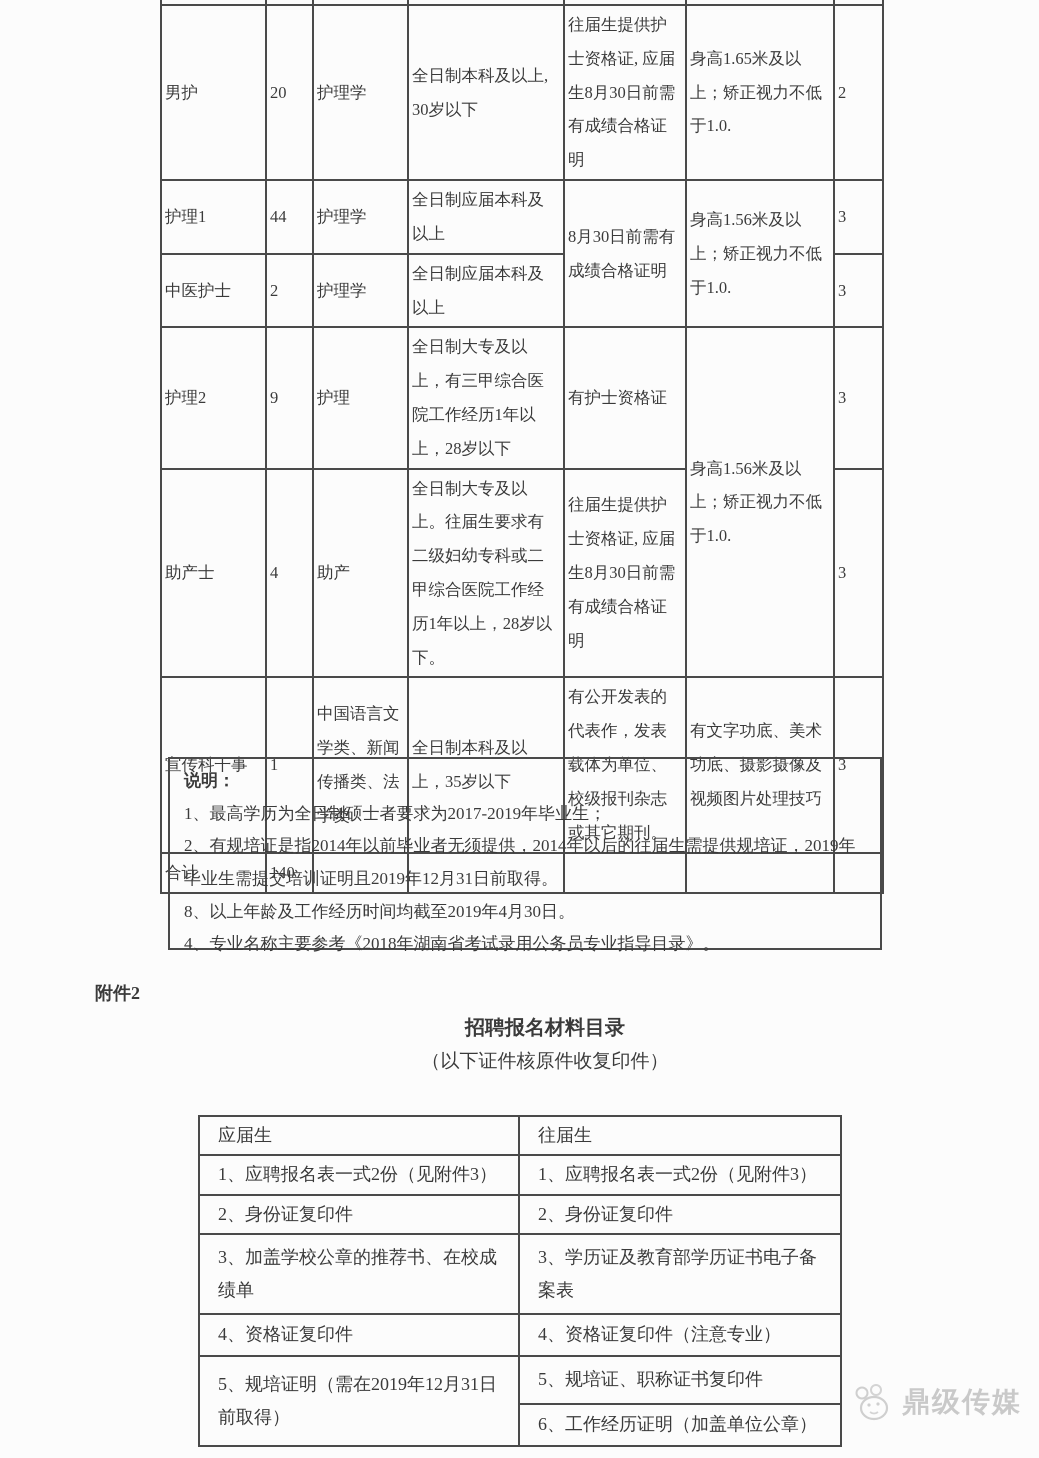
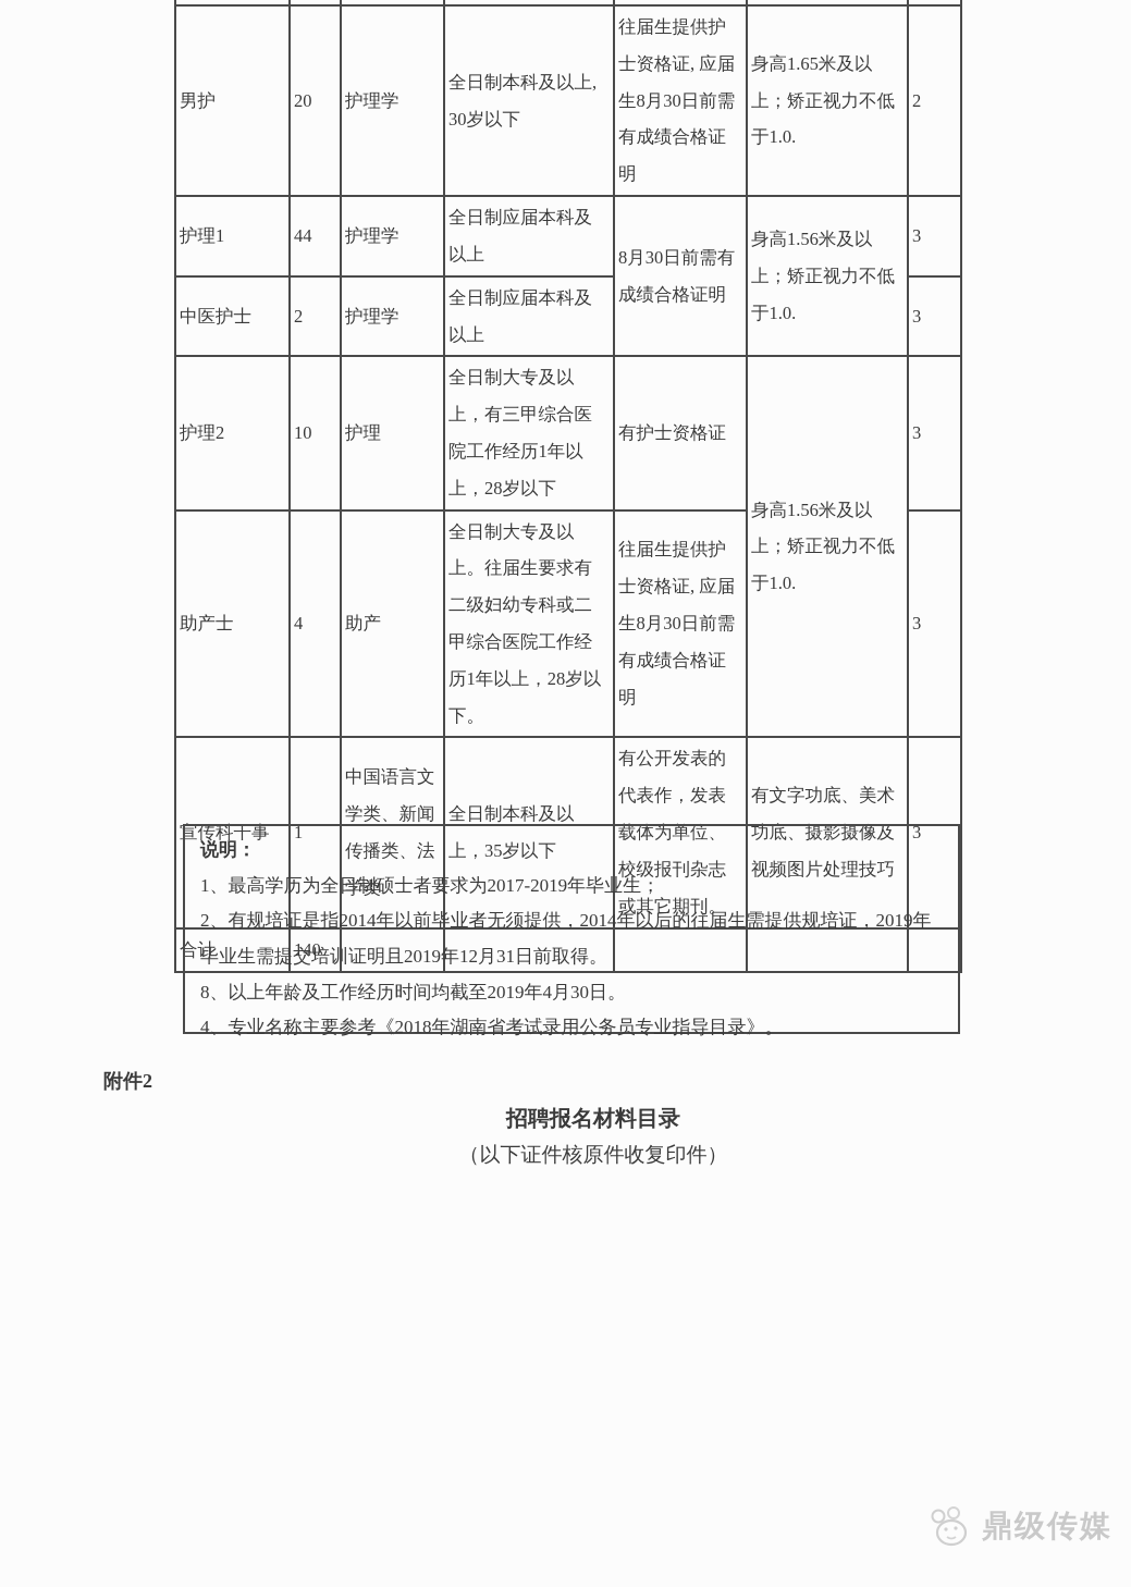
  男护	20	护理学	全日制本科及以上, 30岁以下	往届生提供护士资格证, 应届生8月30日前需有成绩合格证明	身高1.65米及以上；矫正视力不低于1.0.	2
  护理1	44	护理学	全日制应届本科及以上	8月30日前需有成绩合格证明	身高1.56米及以上；矫正视力不低于1.0.	3
  中医护士	2	护理学	全日制应届本科及以上	3
- 护理2	9	护理	全日制大专及以上，有三甲综合医院工作经历1年以上，28岁以下	有护士资格证	身高1.56米及以上；矫正视力不低于1.0.	3
+ 护理2	10	护理	全日制大专及以上，有三甲综合医院工作经历1年以上，28岁以下	有护士资格证	身高1.56米及以上；矫正视力不低于1.0.	3
  助产士	4	助产	全日制大专及以上。往届生要求有二级妇幼专科或二甲综合医院工作经历1年以上，28岁以下。	往届生提供护士资格证, 应届生8月30日前需有成绩合格证明	3
  宣传科干事	1	中国语言文学类、新闻传播类、法学类	全日制本科及以上，35岁以下	有公开发表的代表作，发表载体为单位、校级报刊杂志或其它期刊。	有文字功底、美术功底、摄影摄像及视频图片处理技巧	3
  合计	140
  说明：
  1、最高学历为全日制硕士者要求为2017-2019年毕业生；
  2、有规培证是指2014年以前毕业者无须提供，2014年以后的往届生需提供规培证，2019年毕业生需提交培训证明且2019年12月31日前取得。
  8、以上年龄及工作经历时间均截至2019年4月30日。
  4、专业名称主要参考《2018年湖南省考试录用公务员专业指导目录》。
  附件2
  招聘报名材料目录
  （以下证件核原件收复印件）
- 应届生	往届生
- 1、应聘报名表一式2份（见附件3）	1、应聘报名表一式2份（见附件3）
- 2、身份证复印件	2、身份证复印件
- 3、加盖学校公章的推荐书、在校成绩单	3、学历证及教育部学历证书电子备案表
- 4、资格证复印件	4、资格证复印件（注意专业）
- 5、规培证明（需在2019年12月31日前取得）	5、规培证、职称证书复印件
- 6、工作经历证明（加盖单位公章）
  鼎级传媒
